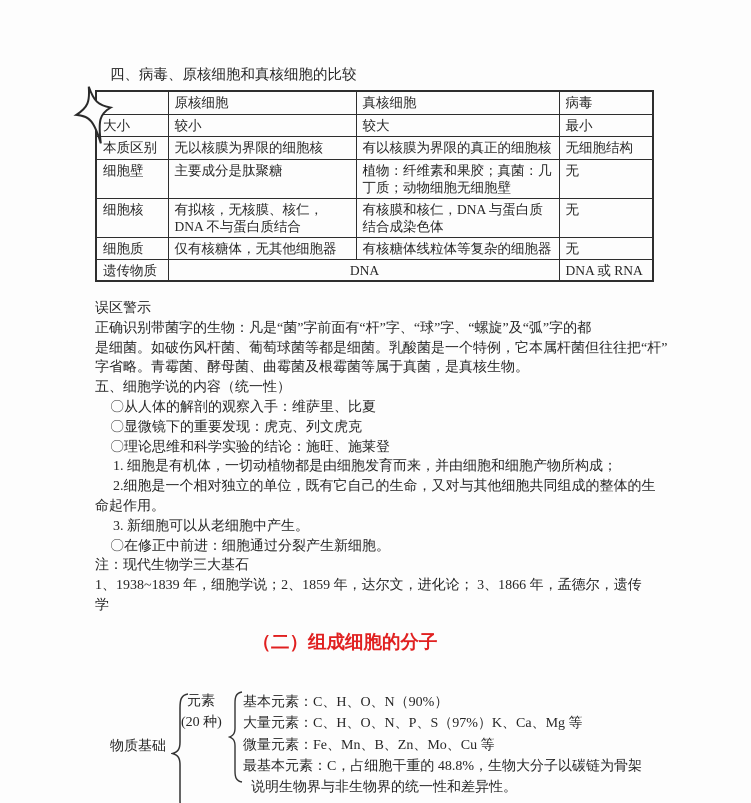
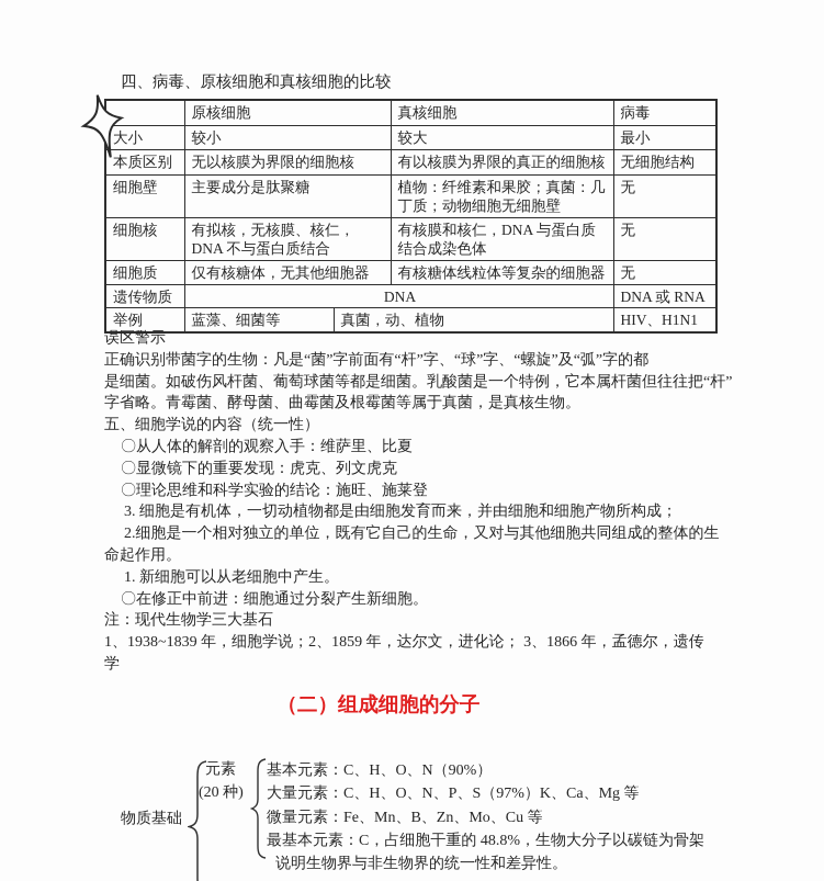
  四、病毒、原核细胞和真核细胞的比较
  	原核细胞	真核细胞	病毒
  大小	较小	较大	最小
  本质区别	无以核膜为界限的细胞核	有以核膜为界限的真正的细胞核	无细胞结构
  细胞壁	主要成分是肽聚糖	植物：纤维素和果胶；真菌：几丁质；动物细胞无细胞壁	无
  细胞核	有拟核，无核膜、核仁，DNA 不与蛋白质结合	有核膜和核仁，DNA 与蛋白质结合成染色体	无
  细胞质	仅有核糖体，无其他细胞器	有核糖体线粒体等复杂的细胞器	无
  遗传物质	DNA	DNA 或 RNA
+ 举例	蓝藻、细菌等	真菌，动、植物	HIV、H1N1
  误区警示
  正确识别带菌字的生物：凡是“菌”字前面有“杆”字、“球”字、“螺旋”及“弧”字的都
  是细菌。如破伤风杆菌、葡萄球菌等都是细菌。乳酸菌是一个特例，它本属杆菌但往往把“杆”
  字省略。青霉菌、酵母菌、曲霉菌及根霉菌等属于真菌，是真核生物。
  五、细胞学说的内容（统一性）
  〇从人体的解剖的观察入手：维萨里、比夏
  〇显微镜下的重要发现：虎克、列文虎克
  〇理论思维和科学实验的结论：施旺、施莱登
- 1. 细胞是有机体，一切动植物都是由细胞发育而来，并由细胞和细胞产物所构成；
+ 3. 细胞是有机体，一切动植物都是由细胞发育而来，并由细胞和细胞产物所构成；
  2.细胞是一个相对独立的单位，既有它自己的生命，又对与其他细胞共同组成的整体的生
  命起作用。
- 3. 新细胞可以从老细胞中产生。
+ 1. 新细胞可以从老细胞中产生。
  〇在修正中前进：细胞通过分裂产生新细胞。
  注：现代生物学三大基石
  1、1938~1839 年，细胞学说；2、1859 年，达尔文，进化论； 3、1866 年，孟德尔，遗传
  学
  （二）组成细胞的分子
  物质基础
  元素
  (20 种)
  基本元素：C、H、O、N（90%）
  大量元素：C、H、O、N、P、S（97%）K、Ca、Mg 等
  微量元素：Fe、Mn、B、Zn、Mo、Cu 等
  最基本元素：C，占细胞干重的 48.8%，生物大分子以碳链为骨架
  说明生物界与非生物界的统一性和差异性。
